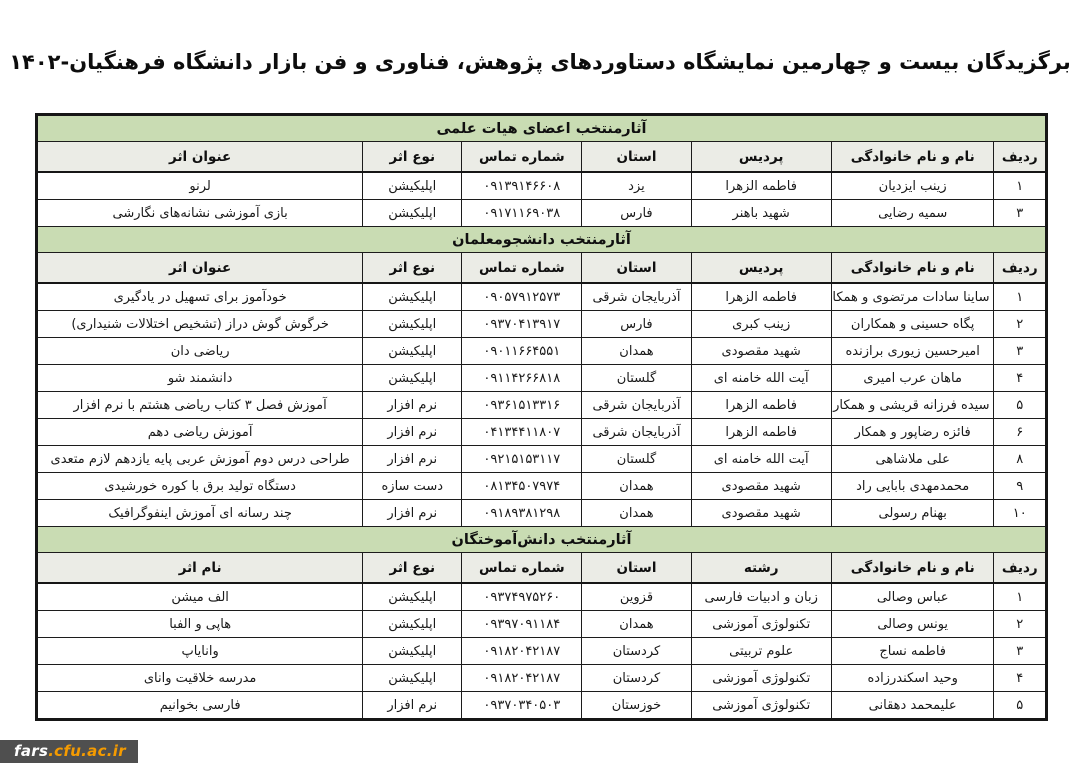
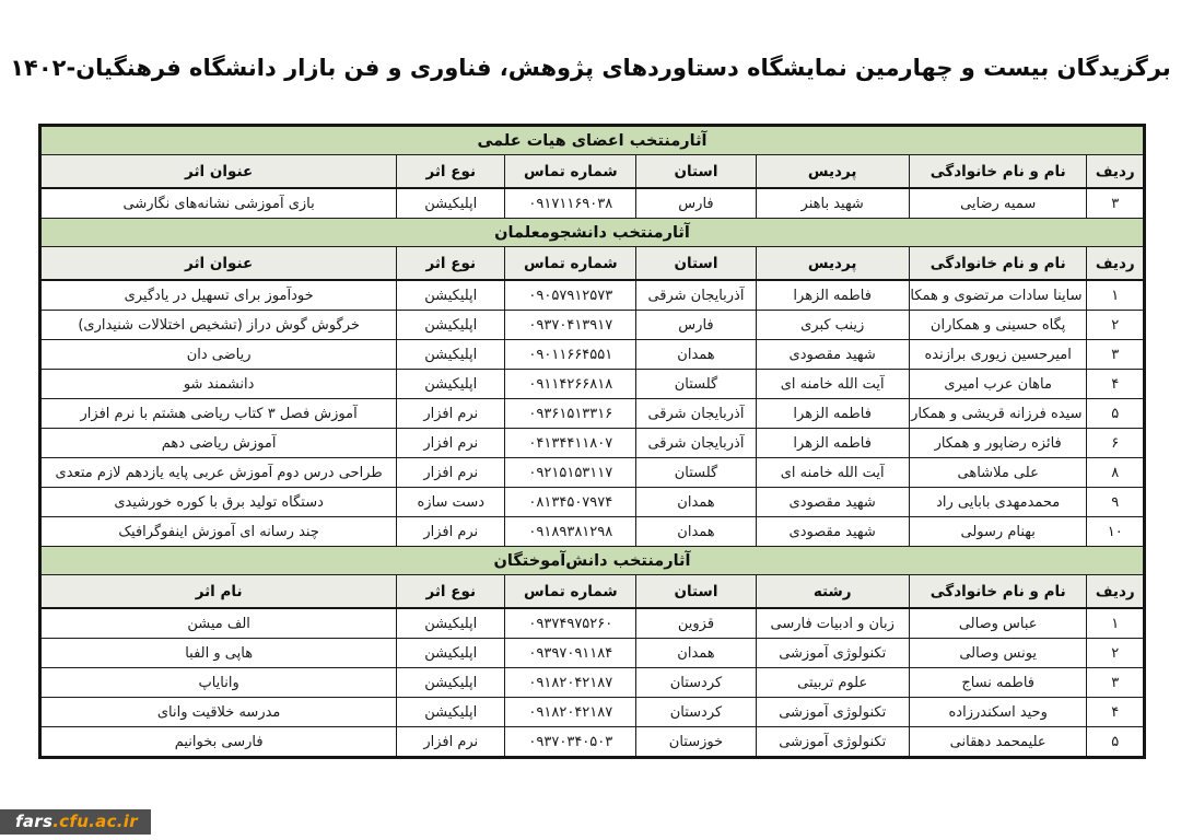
  برگزیدگان بیست و چهارمین نمایشگاه دستاوردهای پژوهش، فناوری و فن بازار دانشگاه فرهنگیان-۱۴۰۲
  آثارمنتخب اعضای هیات علمی
  ردیف	نام و نام خانوادگی	پردیس	استان	شماره تماس	نوع اثر	عنوان اثر
- ۱	زینب ایزدیان	فاطمه الزهرا	یزد	۰۹۱۳۹۱۴۶۶۰۸	اپلیکیشن	لرنو
  ۳	سمیه رضایی	شهید باهنر	فارس	۰۹۱۷۱۱۶۹۰۳۸	اپلیکیشن	بازی آموزشی نشانه‌های نگارشی
  آثارمنتخب دانشجومعلمان
  ردیف	نام و نام خانوادگی	پردیس	استان	شماره تماس	نوع اثر	عنوان اثر
  ۱	ساینا سادات مرتضوی و همکا	فاطمه الزهرا	آذربایجان شرقی	۰۹۰۵۷۹۱۲۵۷۳	اپلیکیشن	خودآموز برای تسهیل در یادگیری
  ۲	پگاه حسینی و همکاران	زینب کبری	فارس	۰۹۳۷۰۴۱۳۹۱۷	اپلیکیشن	خرگوش گوش دراز (تشخیص اختلالات شنیداری)
  ۳	امیرحسین زیوری برازنده	شهید مقصودی	همدان	۰۹۰۱۱۶۶۴۵۵۱	اپلیکیشن	ریاضی دان
  ۴	ماهان عرب امیری	آیت الله خامنه ای	گلستان	۰۹۱۱۴۲۶۶۸۱۸	اپلیکیشن	دانشمند شو
  ۵	سیده فرزانه قریشی و همکارا	فاطمه الزهرا	آذربایجان شرقی	۰۹۳۶۱۵۱۳۳۱۶	نرم افزار	آموزش فصل ۳ کتاب ریاضی هشتم با نرم افزار
  ۶	فائزه رضاپور و همکار	فاطمه الزهرا	آذربایجان شرقی	۰۴۱۳۴۴۱۱۸۰۷	نرم افزار	آموزش ریاضی دهم
  ۸	علی ملاشاهی	آیت الله خامنه ای	گلستان	۰۹۲۱۵۱۵۳۱۱۷	نرم افزار	طراحی درس دوم آموزش عربی پایه یازدهم لازم متعدی
  ۹	محمدمهدی بابایی راد	شهید مقصودی	همدان	۰۸۱۳۴۵۰۷۹۷۴	دست سازه	دستگاه تولید برق با کوره خورشیدی
  ۱۰	بهنام رسولی	شهید مقصودی	همدان	۰۹۱۸۹۳۸۱۲۹۸	نرم افزار	چند رسانه ای آموزش اینفوگرافیک
  آثارمنتخب دانش‌آموختگان
  ردیف	نام و نام خانوادگی	رشته	استان	شماره تماس	نوع اثر	نام اثر
  ۱	عباس وصالی	زبان و ادبیات فارسی	قزوین	۰۹۳۷۴۹۷۵۲۶۰	اپلیکیشن	الف میشن
  ۲	یونس وصالی	تکنولوژی آموزشی	همدان	۰۹۳۹۷۰۹۱۱۸۴	اپلیکیشن	هاپی و الفبا
  ۳	فاطمه نساج	علوم تربیتی	کردستان	۰۹۱۸۲۰۴۲۱۸۷	اپلیکیشن	وانایاپ
  ۴	وحید اسکندرزاده	تکنولوژی آموزشی	کردستان	۰۹۱۸۲۰۴۲۱۸۷	اپلیکیشن	مدرسه خلاقیت وانای
  ۵	علیمحمد دهقانی	تکنولوژی آموزشی	خوزستان	۰۹۳۷۰۳۴۰۵۰۳	نرم افزار	فارسی بخوانیم
  fars.cfu.ac.ir
